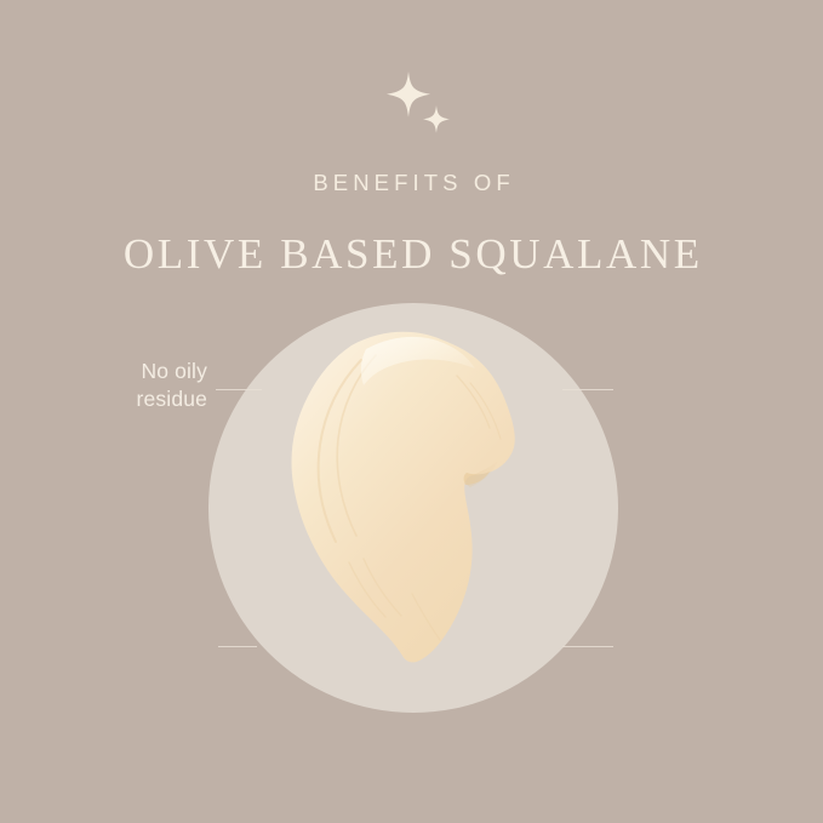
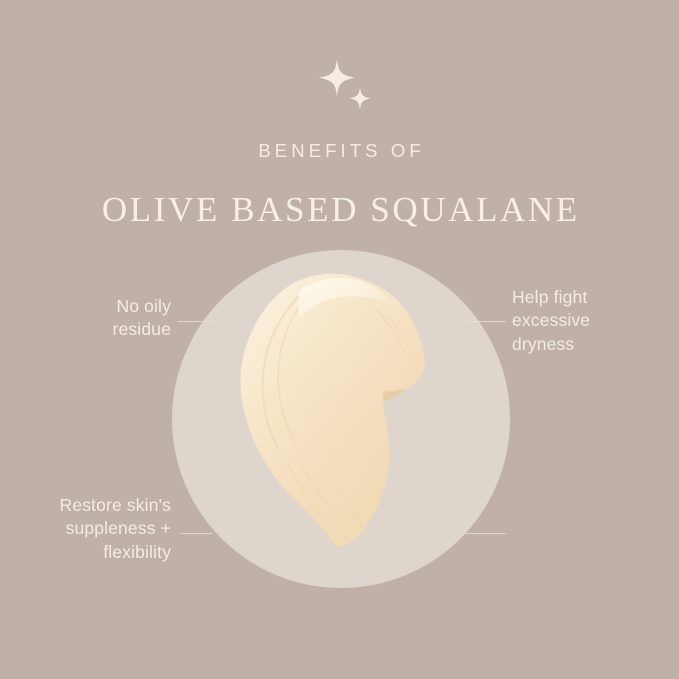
  BENEFITS OF
  OLIVE BASED SQUALANE
  No oily
  residue
+ Help fight
+ excessive
+ dryness
+ Restore skin's
+ suppleness +
+ flexibility
